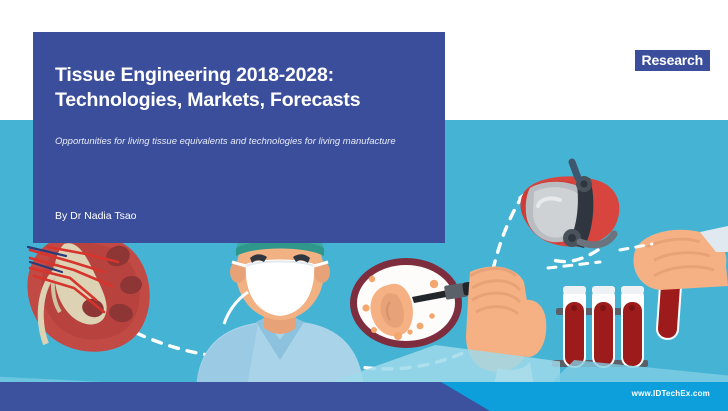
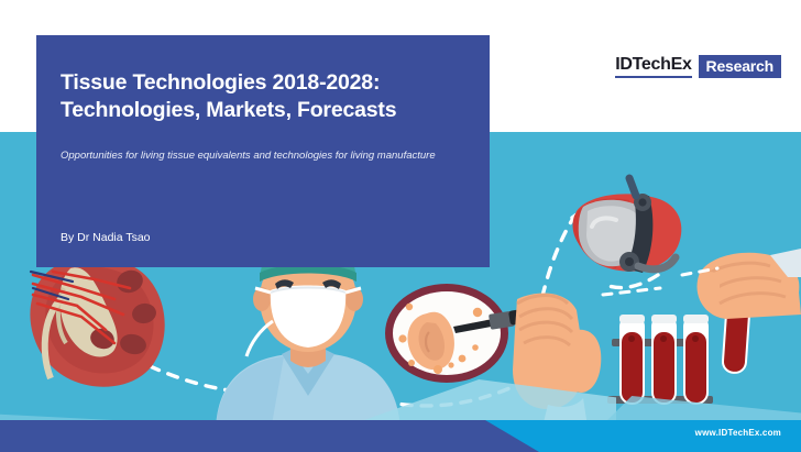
+ IDTechEx
  Research
- Tissue Engineering 2018-2028: Technologies, Markets, Forecasts
+ Tissue Technologies 2018-2028: Technologies, Markets, Forecasts
  Opportunities for living tissue equivalents and technologies for living manufacture
  By Dr Nadia Tsao
  www.IDTechEx.com
